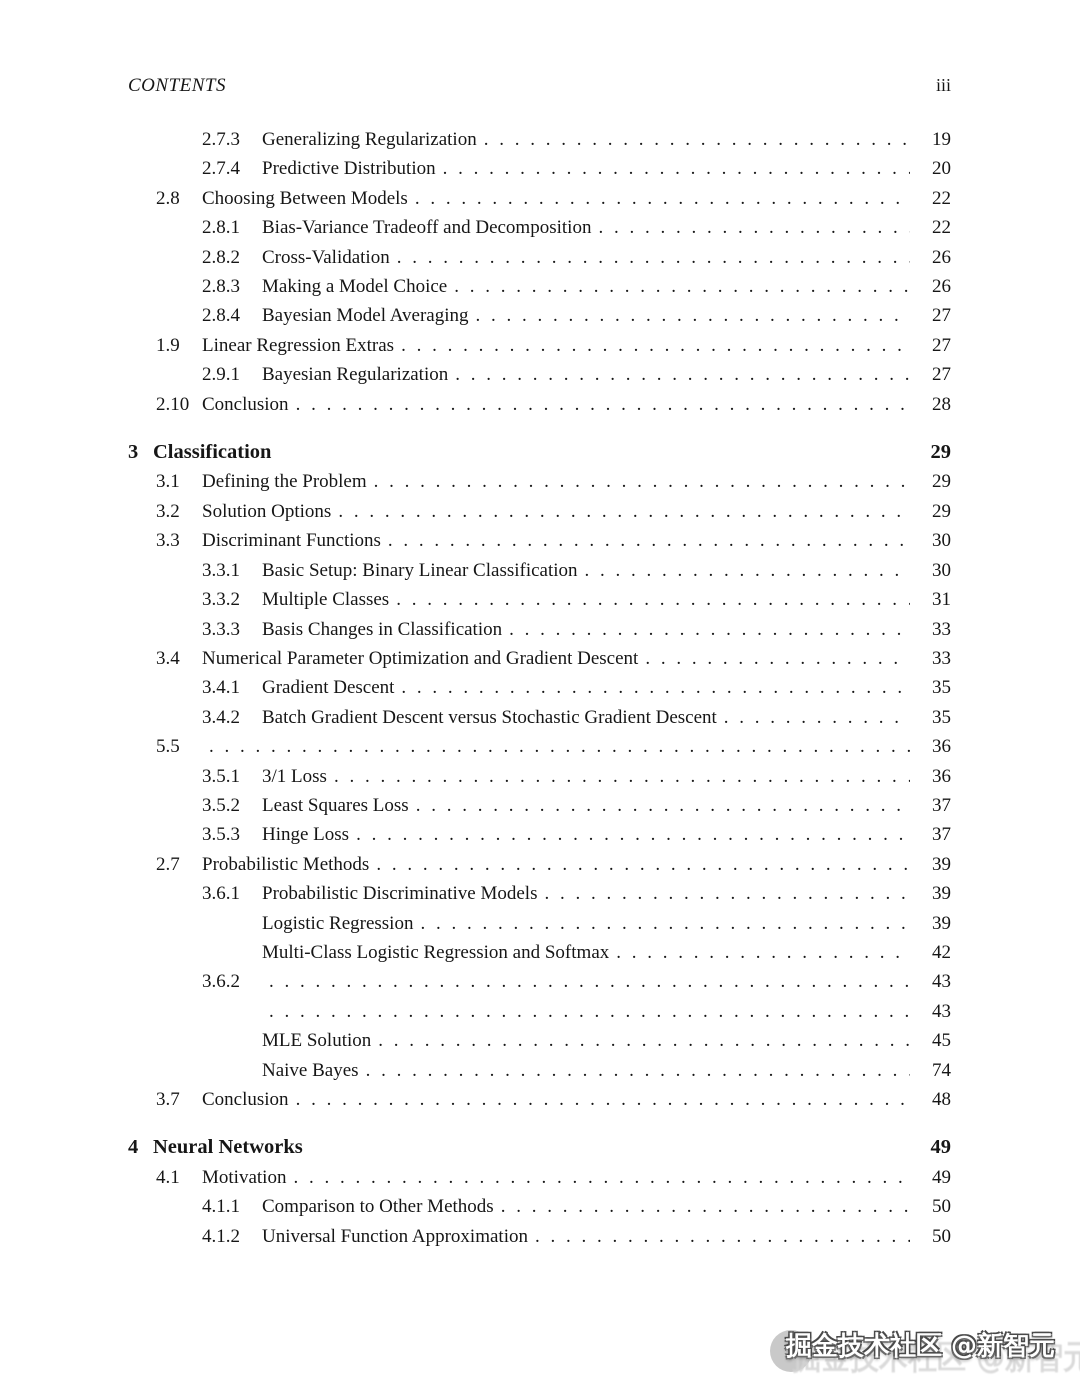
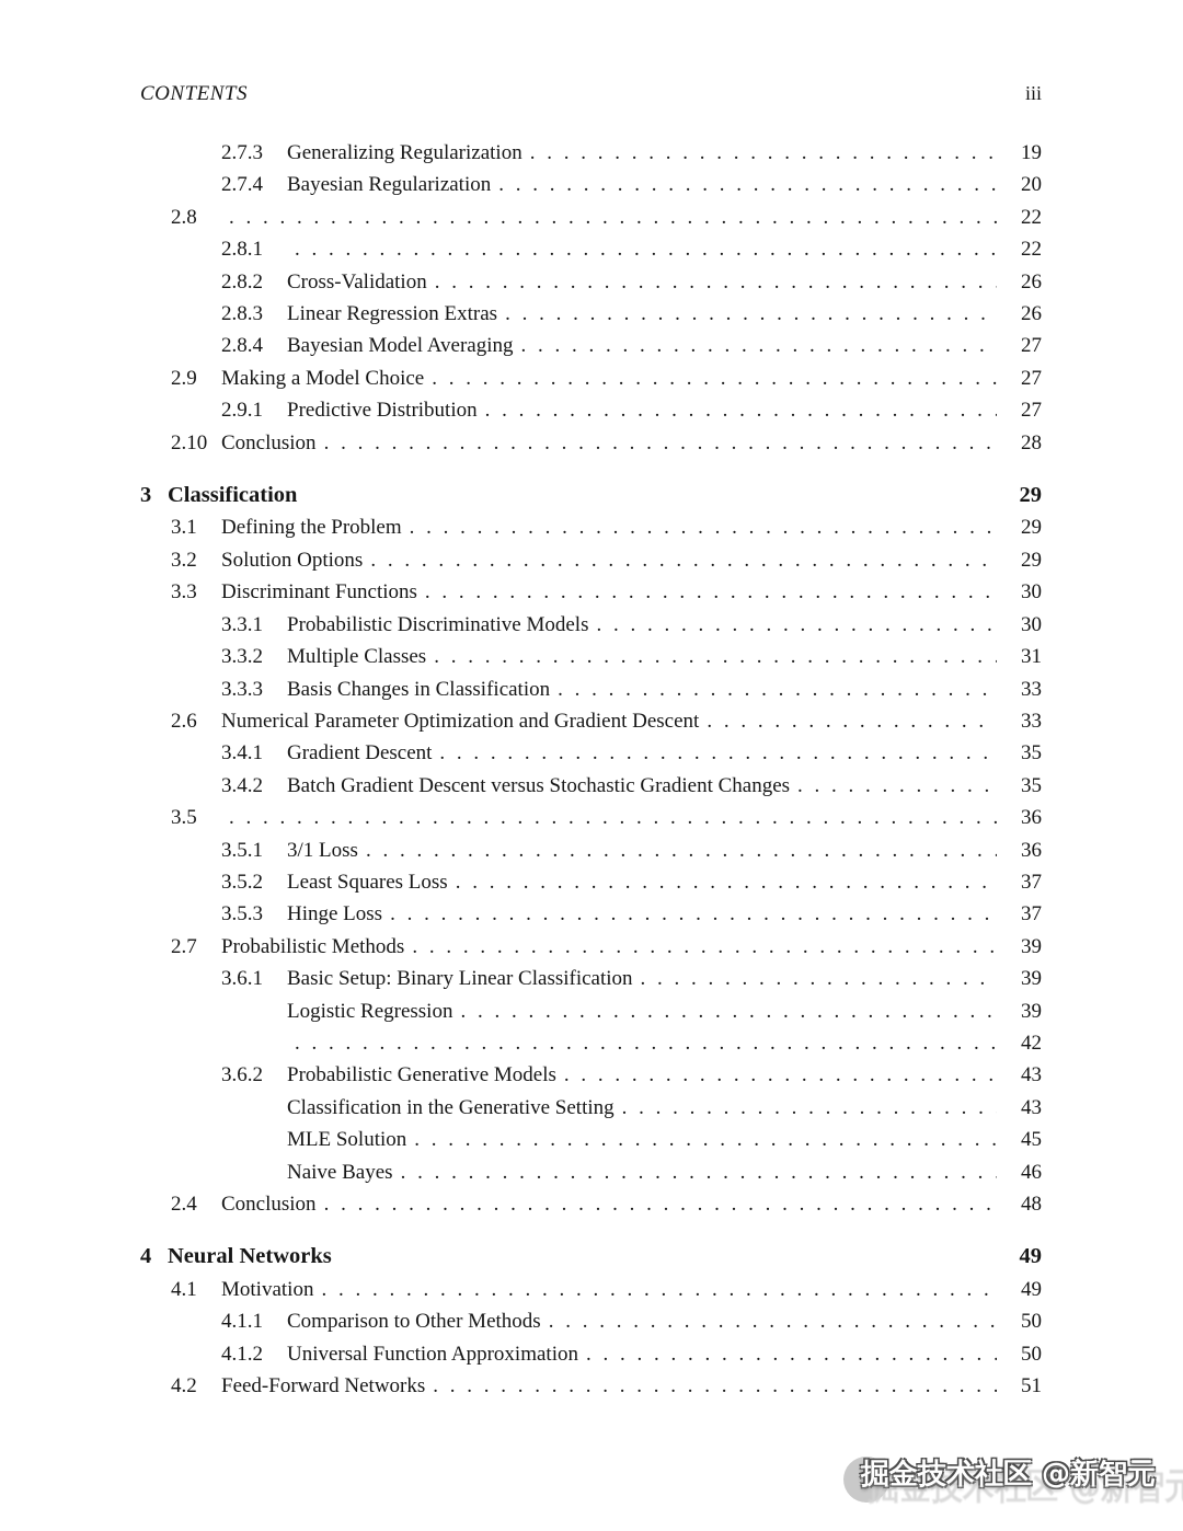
  CONTENTS
  iii
  2.7.3
  Generalizing Regularization
  19
  2.7.4
- Predictive Distribution
+ Bayesian Regularization
  20
  2.8
- Choosing Between Models
  22
  2.8.1
- Bias-Variance Tradeoff and Decomposition
  22
  2.8.2
  Cross-Validation
  26
  2.8.3
- Making a Model Choice
+ Linear Regression Extras
  26
  2.8.4
  Bayesian Model Averaging
  27
- 1.9
+ 2.9
- Linear Regression Extras
+ Making a Model Choice
  27
  2.9.1
- Bayesian Regularization
+ Predictive Distribution
  27
  2.10
  Conclusion
  28
  3
  Classification
  29
  3.1
  Defining the Problem
  29
  3.2
  Solution Options
  29
  3.3
  Discriminant Functions
  30
  3.3.1
- Basic Setup: Binary Linear Classification
+ Probabilistic Discriminative Models
  30
  3.3.2
  Multiple Classes
  31
  3.3.3
  Basis Changes in Classification
  33
- 3.4
+ 2.6
  Numerical Parameter Optimization and Gradient Descent
  33
  3.4.1
  Gradient Descent
  35
  3.4.2
- Batch Gradient Descent versus Stochastic Gradient Descent
+ Batch Gradient Descent versus Stochastic Gradient Changes
  35
- 5.5
+ 3.5
  36
  3.5.1
  3/1 Loss
  36
  3.5.2
  Least Squares Loss
  37
  3.5.3
  Hinge Loss
  37
  2.7
  Probabilistic Methods
  39
  3.6.1
- Probabilistic Discriminative Models
+ Basic Setup: Binary Linear Classification
  39
  Logistic Regression
  39
- Multi-Class Logistic Regression and Softmax
  42
  3.6.2
+ Probabilistic Generative Models
  43
+ Classification in the Generative Setting
  43
  MLE Solution
  45
  Naive Bayes
- 74
+ 46
- 3.7
+ 2.4
  Conclusion
  48
  4
  Neural Networks
  49
  4.1
  Motivation
  49
  4.1.1
  Comparison to Other Methods
  50
  4.1.2
  Universal Function Approximation
  50
+ 4.2
+ Feed-Forward Networks
+ 51
  掘金技术社区 @新智元
  掘金技术社区 @新智元
